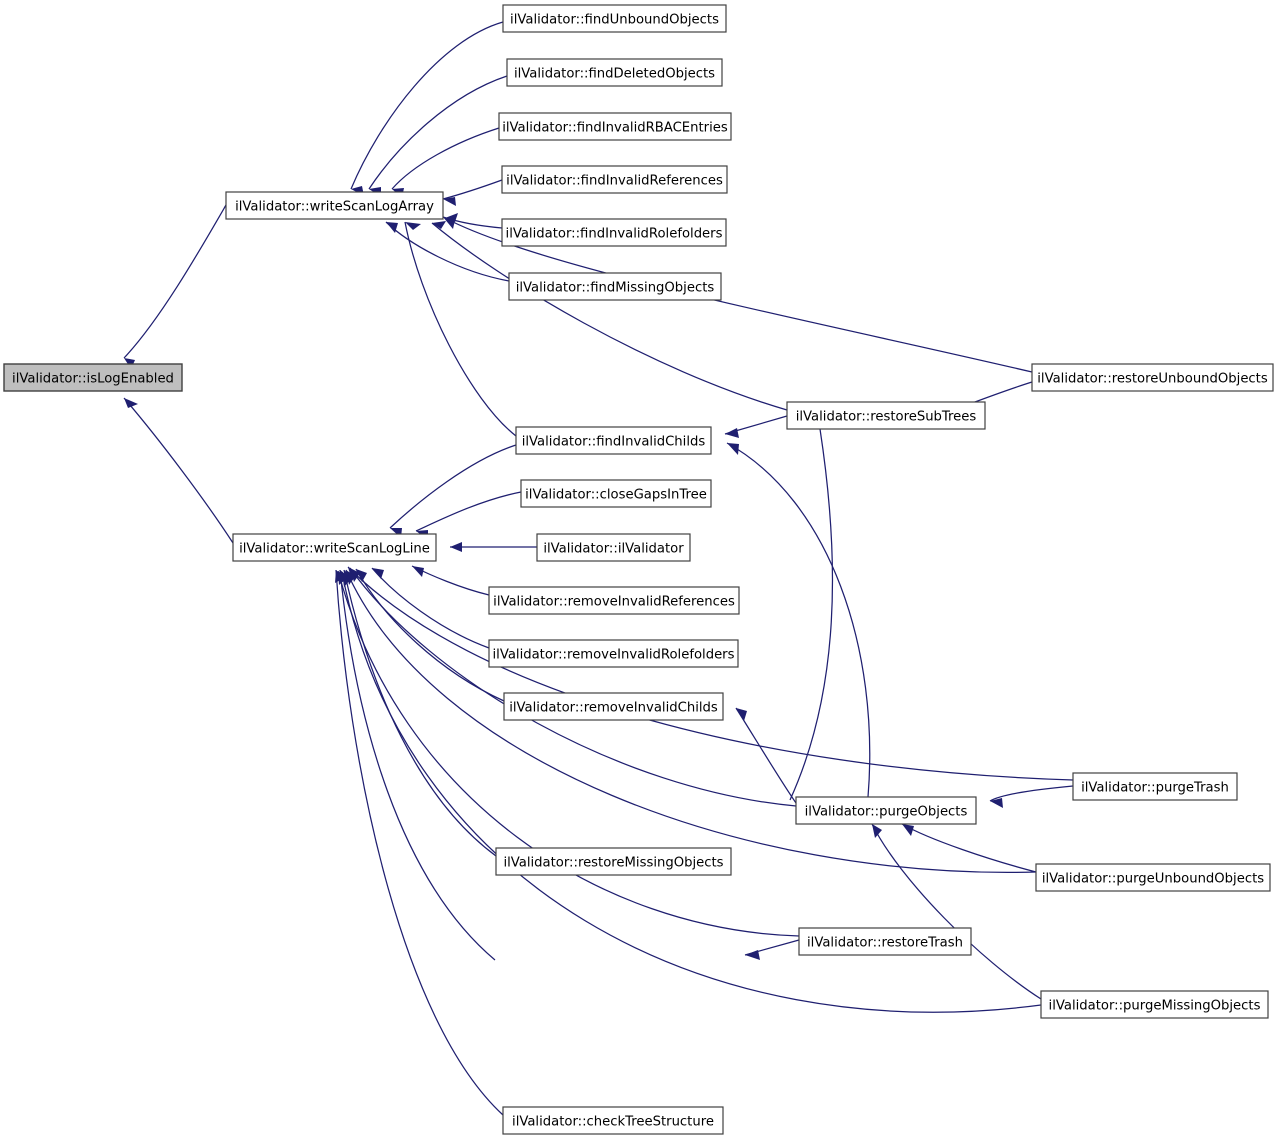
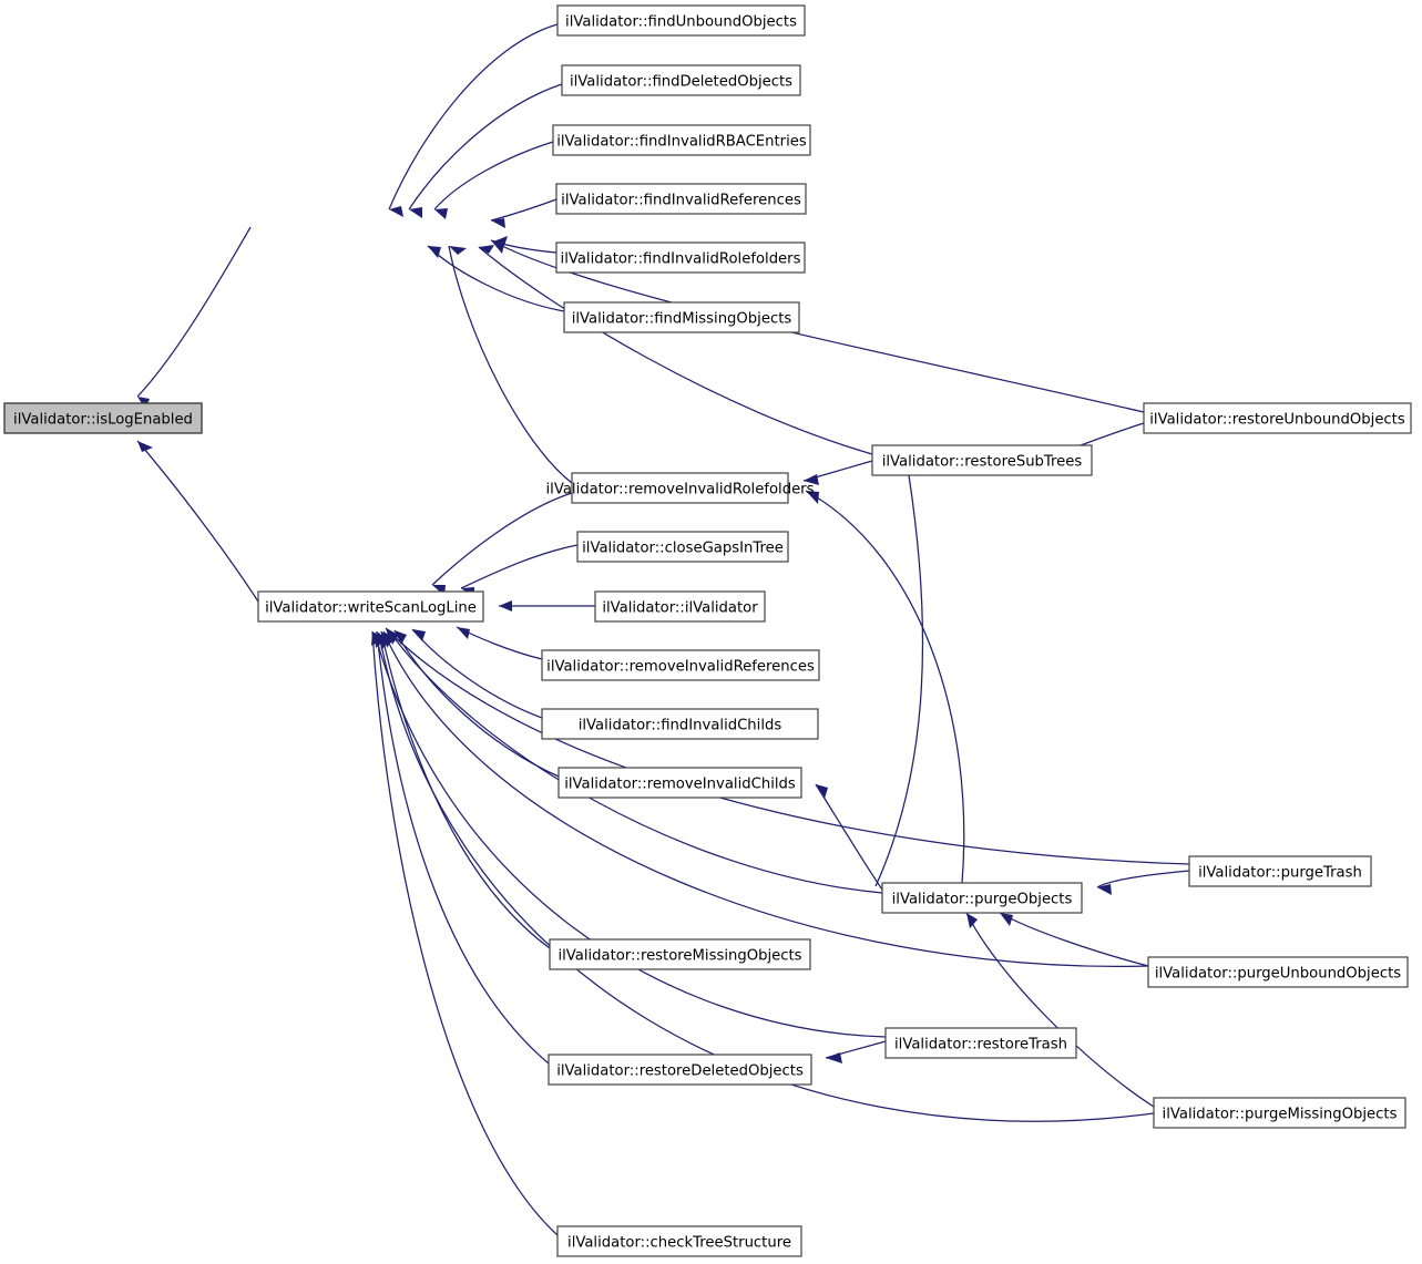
  ilValidator::findUnboundObjects
  ilValidator::findDeletedObjects
  ilValidator::findInvalidRBACEntries
  ilValidator::findInvalidReferences
  ilValidator::findInvalidRolefolders
  ilValidator::findMissingObjects
- ilValidator::writeScanLogArray
  ilValidator::isLogEnabled
  ilValidator::restoreUnboundObjects
  ilValidator::restoreSubTrees
- ilValidator::findInvalidChilds
+ ilValidator::removeInvalidRolefolders
  ilValidator::closeGapsInTree
  ilValidator::writeScanLogLine
  ilValidator::ilValidator
  ilValidator::removeInvalidReferences
- ilValidator::removeInvalidRolefolders
+ ilValidator::findInvalidChilds
  ilValidator::removeInvalidChilds
  ilValidator::purgeTrash
  ilValidator::purgeObjects
  ilValidator::restoreMissingObjects
  ilValidator::purgeUnboundObjects
  ilValidator::restoreTrash
+ ilValidator::restoreDeletedObjects
  ilValidator::purgeMissingObjects
  ilValidator::checkTreeStructure
